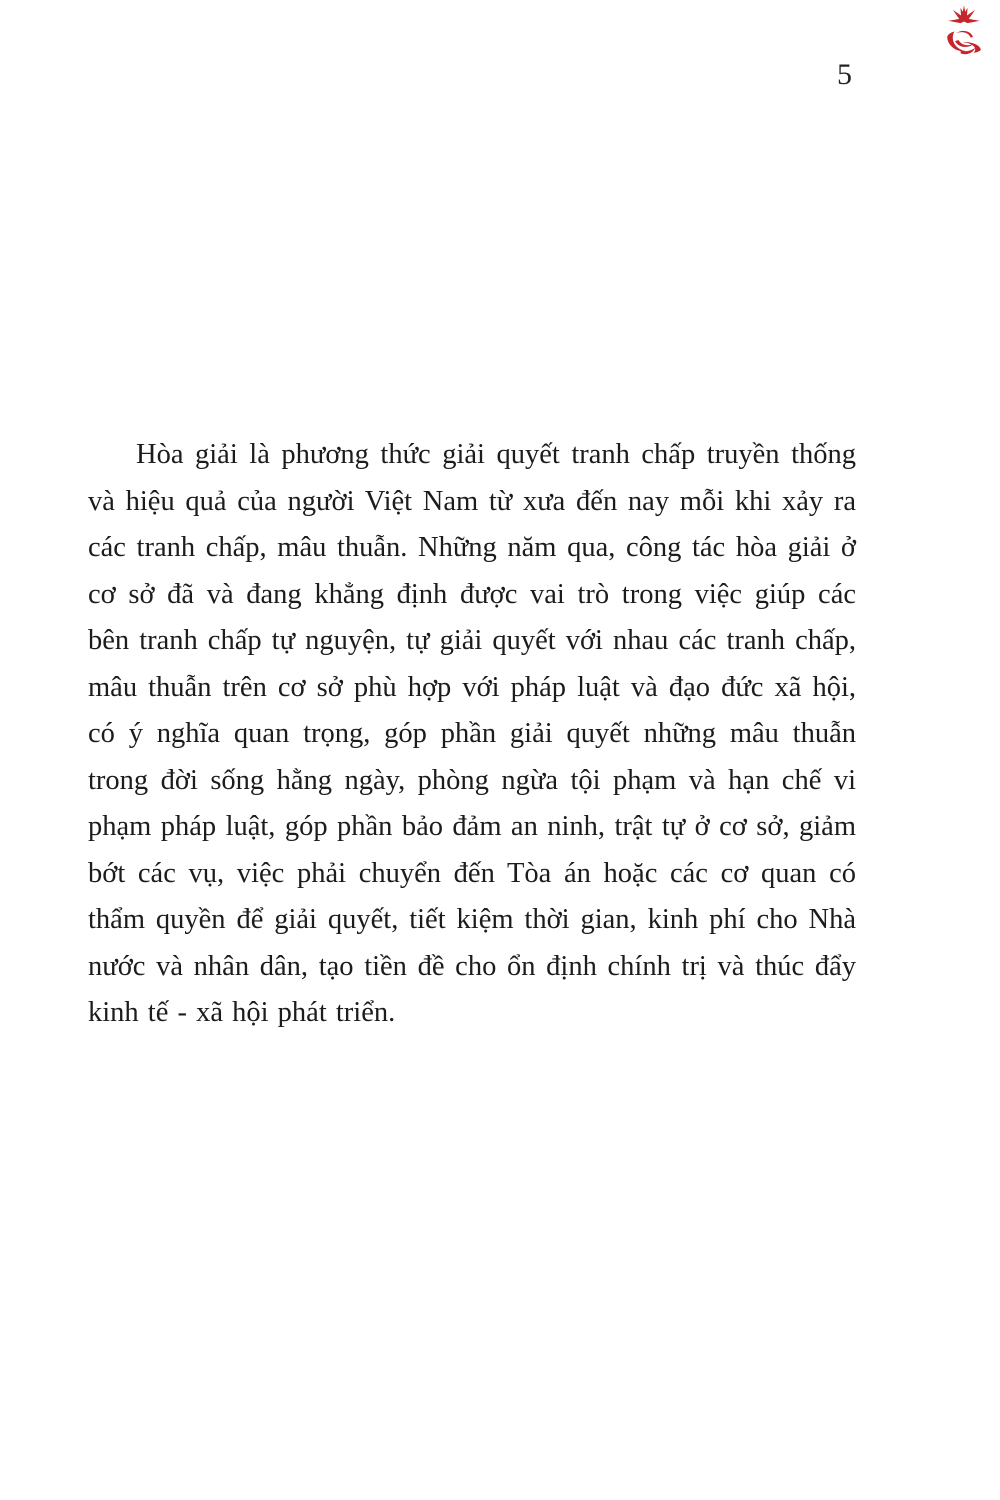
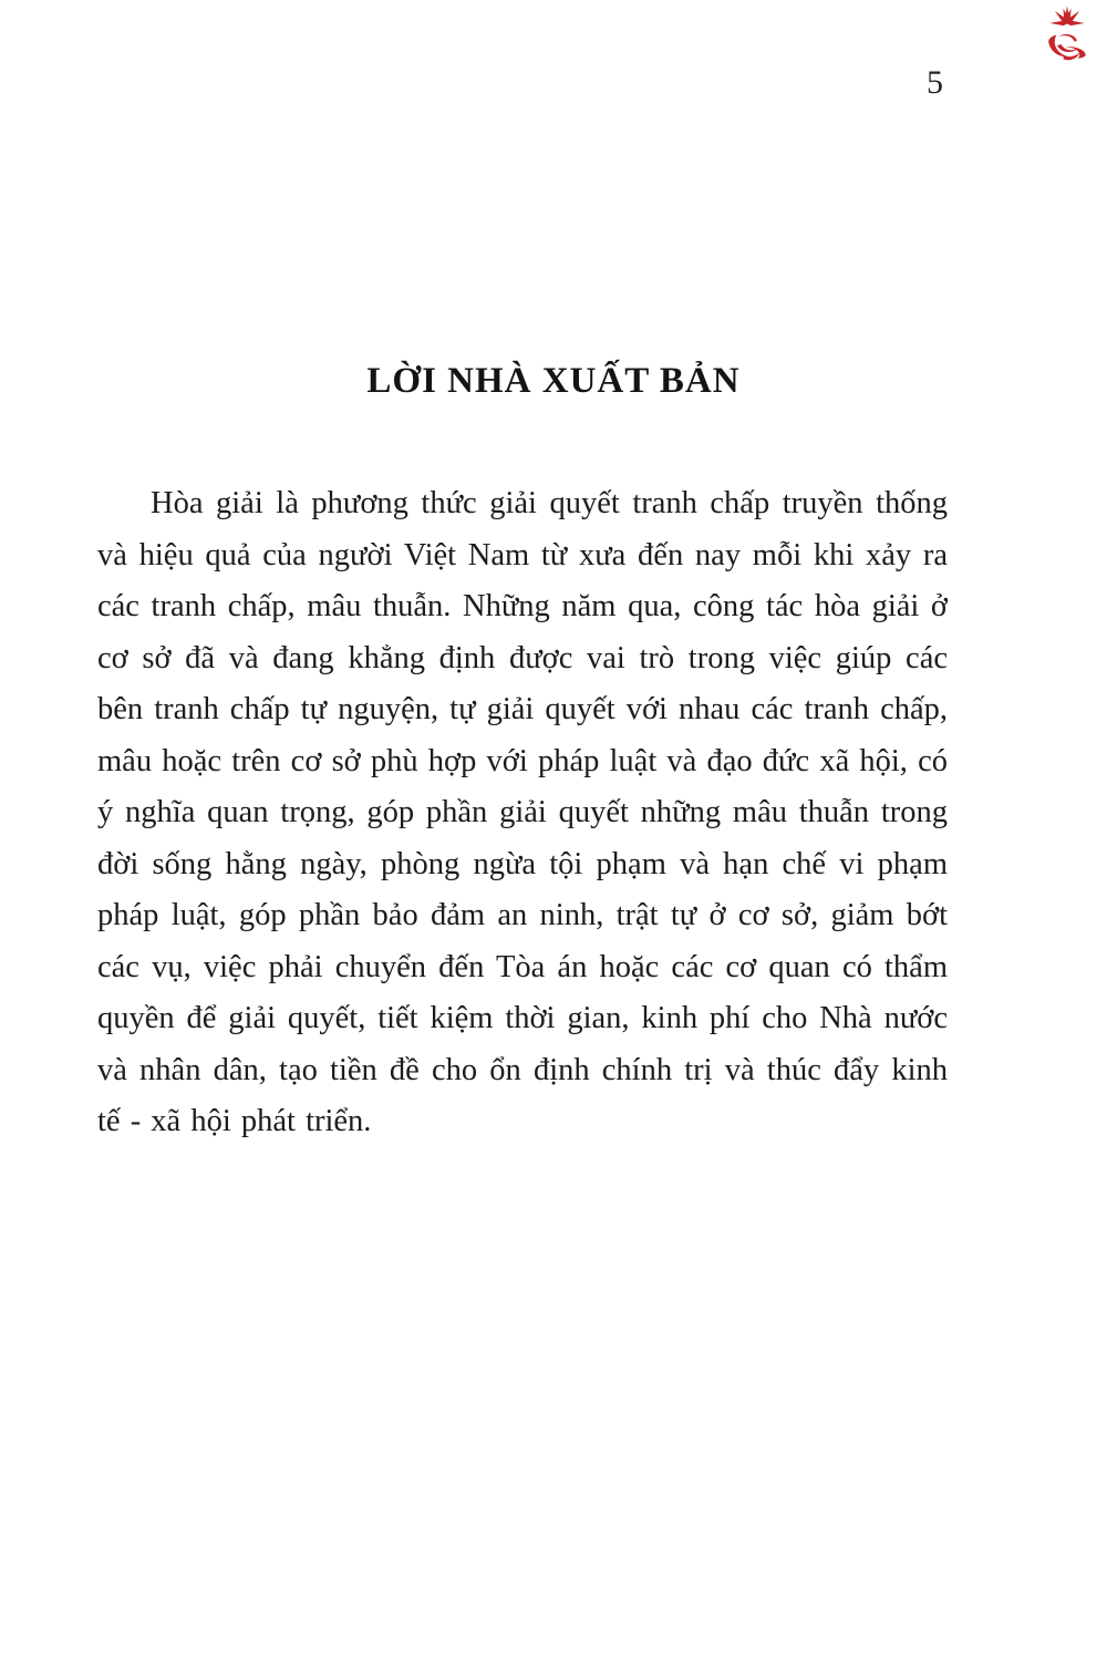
  5
+ LỜI NHÀ XUẤT BẢN
- Hòa giải là phương thức giải quyết tranh chấp truyền thống và hiệu quả của người Việt Nam từ xưa đến nay mỗi khi xảy ra các tranh chấp, mâu thuẫn. Những năm qua, công tác hòa giải ở cơ sở đã và đang khẳng định được vai trò trong việc giúp các bên tranh chấp tự nguyện, tự giải quyết với nhau các tranh chấp, mâu thuẫn trên cơ sở phù hợp với pháp luật và đạo đức xã hội, có ý nghĩa quan trọng, góp phần giải quyết những mâu thuẫn trong đời sống hằng ngày, phòng ngừa tội phạm và hạn chế vi phạm pháp luật, góp phần bảo đảm an ninh, trật tự ở cơ sở, giảm bớt các vụ, việc phải chuyển đến Tòa án hoặc các cơ quan có thẩm quyền để giải quyết, tiết kiệm thời gian, kinh phí cho Nhà nước và nhân dân, tạo tiền đề cho ổn định chính trị và thúc đẩy kinh tế - xã hội phát triển.
+ Hòa giải là phương thức giải quyết tranh chấp truyền thống và hiệu quả của người Việt Nam từ xưa đến nay mỗi khi xảy ra các tranh chấp, mâu thuẫn. Những năm qua, công tác hòa giải ở cơ sở đã và đang khẳng định được vai trò trong việc giúp các bên tranh chấp tự nguyện, tự giải quyết với nhau các tranh chấp, mâu hoặc trên cơ sở phù hợp với pháp luật và đạo đức xã hội, có ý nghĩa quan trọng, góp phần giải quyết những mâu thuẫn trong đời sống hằng ngày, phòng ngừa tội phạm và hạn chế vi phạm pháp luật, góp phần bảo đảm an ninh, trật tự ở cơ sở, giảm bớt các vụ, việc phải chuyển đến Tòa án hoặc các cơ quan có thẩm quyền để giải quyết, tiết kiệm thời gian, kinh phí cho Nhà nước và nhân dân, tạo tiền đề cho ổn định chính trị và thúc đẩy kinh tế - xã hội phát triển.
